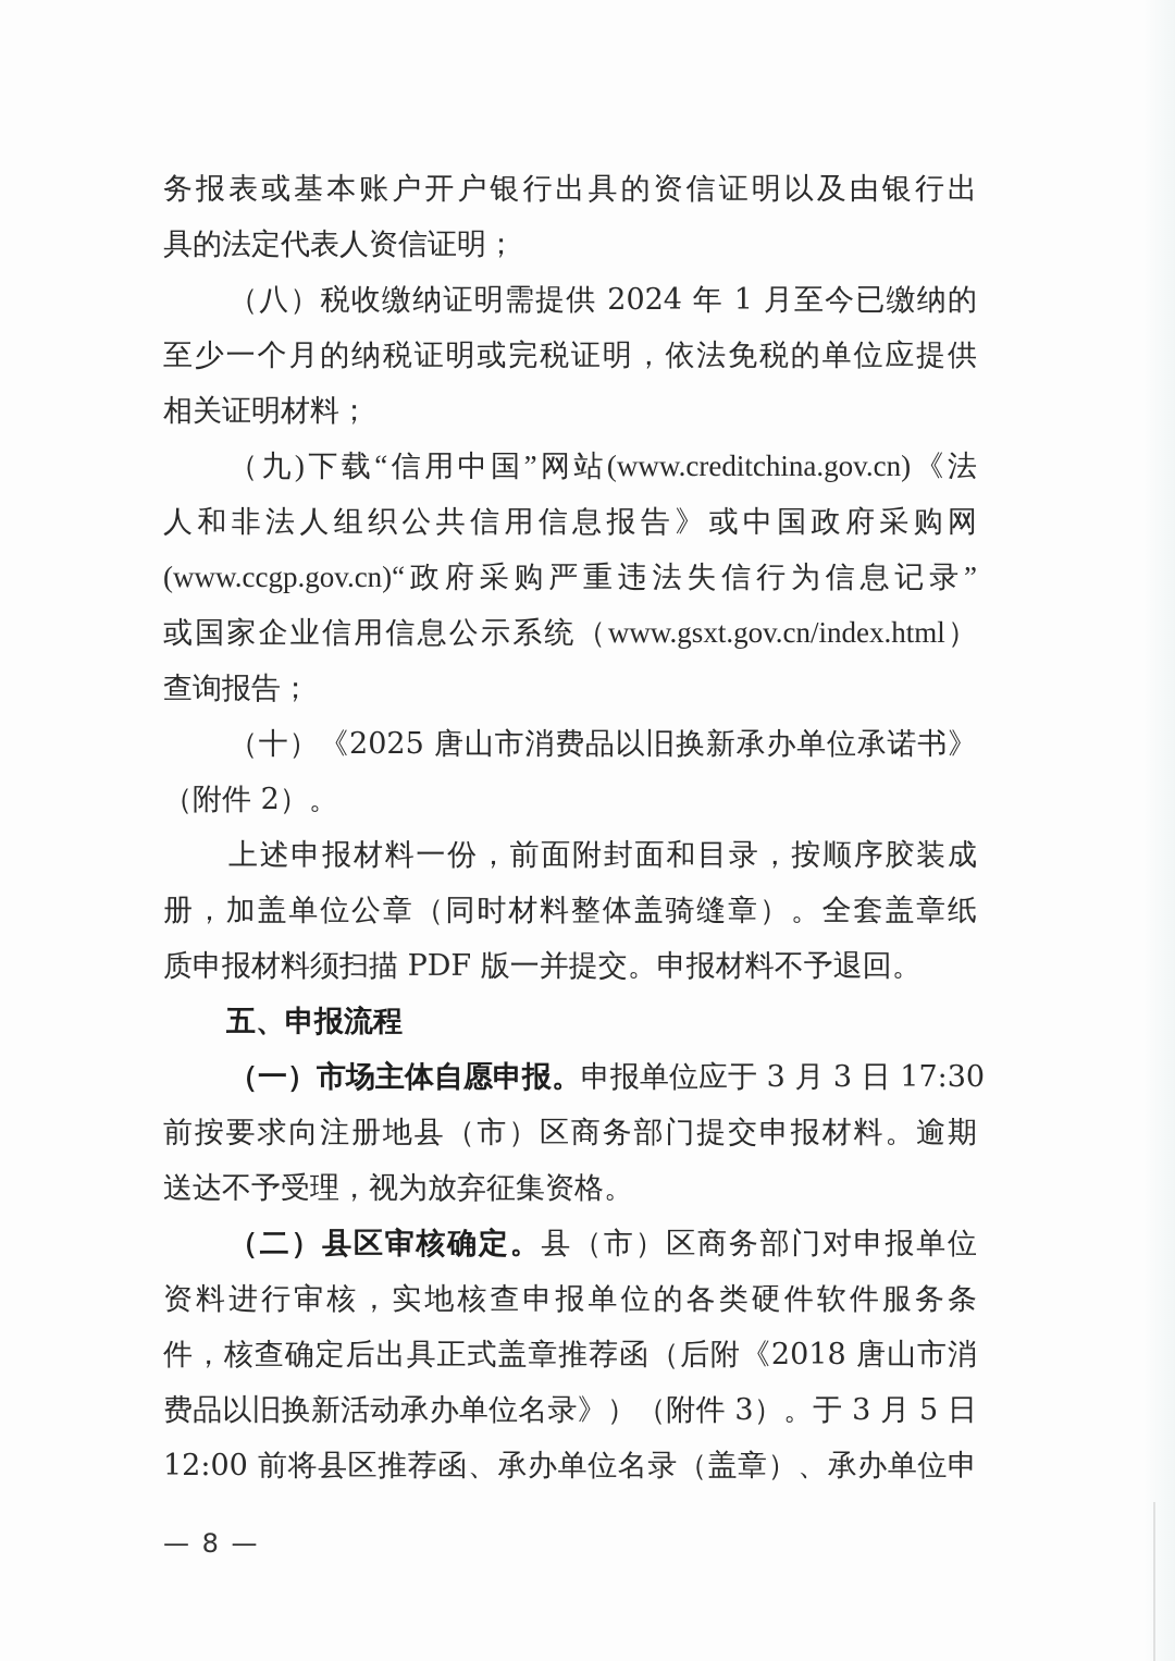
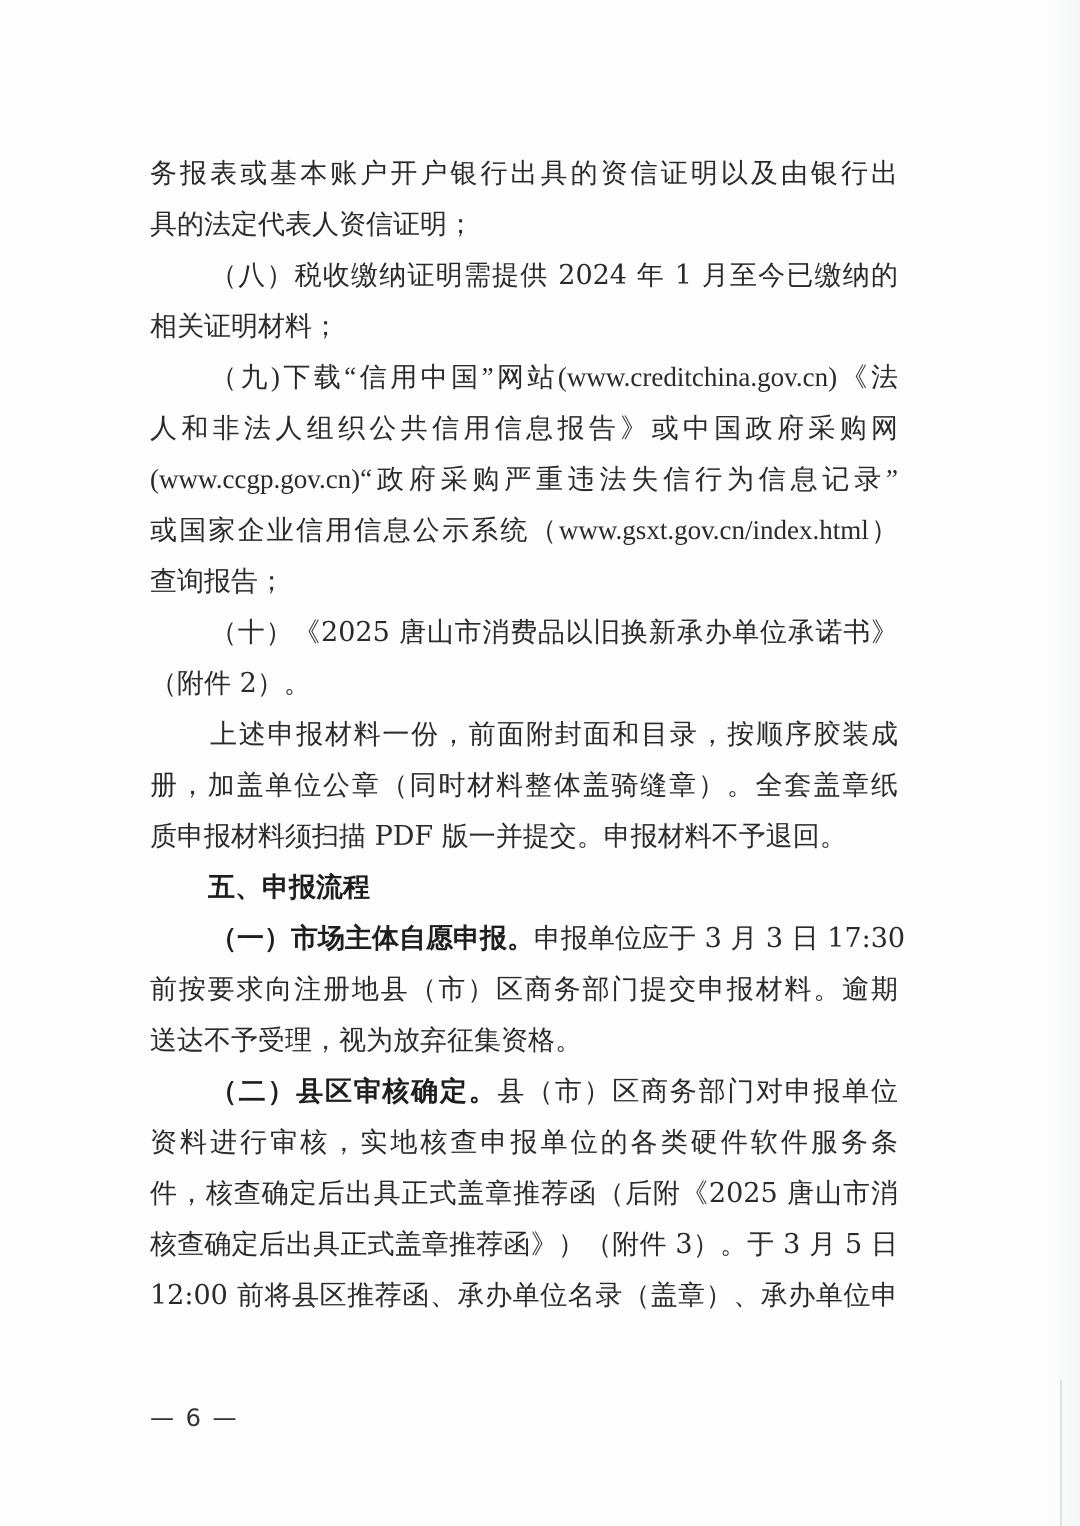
  务报表或基本账户开户银行出具的资信证明以及由银行出
  具的法定代表人资信证明；
  （八）税收缴纳证明需提供 2024 年 1 月至今已缴纳的
- 至少一个月的纳税证明或完税证明，依法免税的单位应提供
  相关证明材料；
  （九)下载“信用中国”网站(www.creditchina.gov.cn)《法
  人和非法人组织公共信用信息报告》或中国政府采购网
  (www.ccgp.gov.cn)“政府采购严重违法失信行为信息记录”
  或国家企业信用信息公示系统（www.gsxt.gov.cn/index.html）
  查询报告；
  （十）《2025 唐山市消费品以旧换新承办单位承诺书》
  （附件 2）。
  上述申报材料一份，前面附封面和目录，按顺序胶装成
  册，加盖单位公章（同时材料整体盖骑缝章）。全套盖章纸
  质申报材料须扫描 PDF 版一并提交。申报材料不予退回。
  五、申报流程
  （一）市场主体自愿申报。申报单位应于 3 月 3 日 17:30
  前按要求向注册地县（市）区商务部门提交申报材料。逾期
  送达不予受理，视为放弃征集资格。
  （二）县区审核确定。县（市）区商务部门对申报单位
  资料进行审核，实地核查申报单位的各类硬件软件服务条
- 件，核查确定后出具正式盖章推荐函（后附《2018 唐山市消
+ 件，核查确定后出具正式盖章推荐函（后附《2025 唐山市消
- 费品以旧换新活动承办单位名录》）（附件 3）。于 3 月 5 日
+ 核查确定后出具正式盖章推荐函》）（附件 3）。于 3 月 5 日
  12:00 前将县区推荐函、承办单位名录（盖章）、承办单位申
- — 8 —
+ — 6 —
